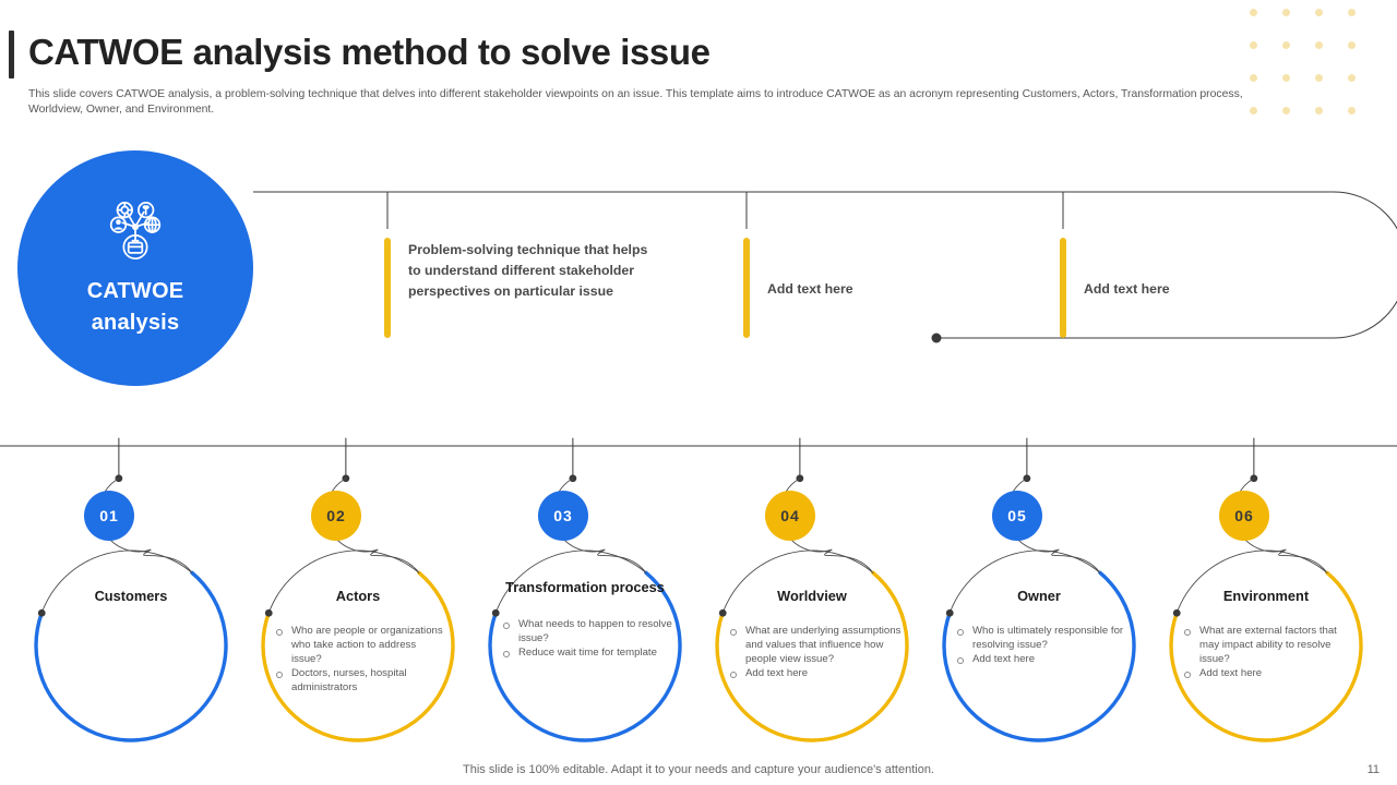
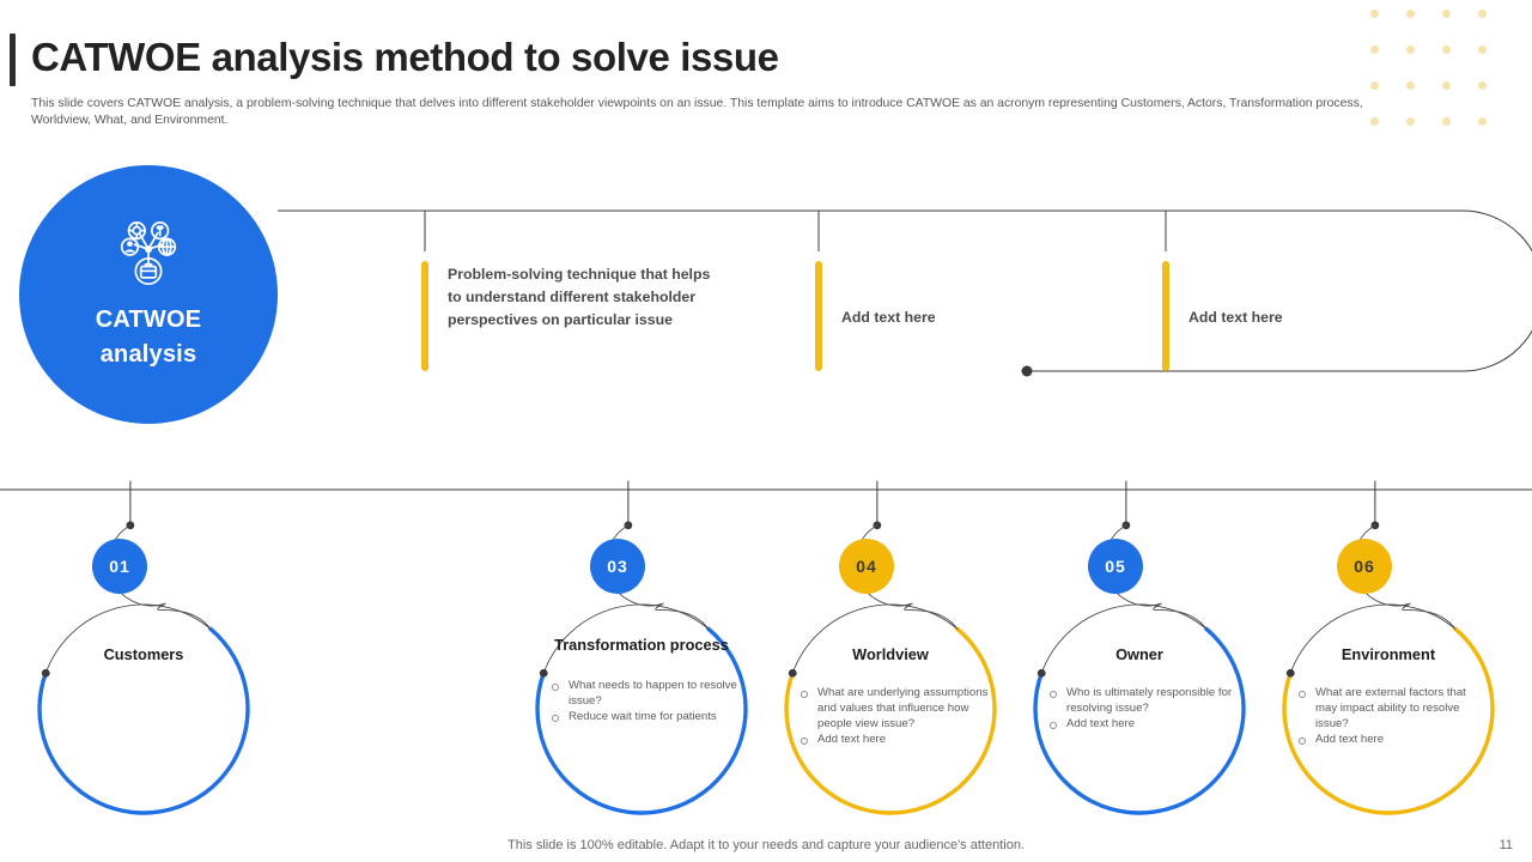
  CATWOE analysis method to solve issue
- This slide covers CATWOE analysis, a problem-solving technique that delves into different stakeholder viewpoints on an issue. This template aims to introduce CATWOE as an acronym representing Customers, Actors, Transformation process, Worldview, Owner, and Environment.
+ This slide covers CATWOE analysis, a problem-solving technique that delves into different stakeholder viewpoints on an issue. This template aims to introduce CATWOE as an acronym representing Customers, Actors, Transformation process, Worldview, What, and Environment.
  CATWOE
  analysis
  Problem-solving technique that helps to understand different stakeholder perspectives on particular issue
  Add text here
  Add text here
  01
  Customers
- 02
- Actors
- Who are people or organizations who take action to address issue?
- Doctors, nurses, hospital administrators
  03
  Transformation process
  What needs to happen to resolve issue?
- Reduce wait time for template
+ Reduce wait time for patients
  04
  Worldview
  What are underlying assumptions and values that influence how people view issue?
  Add text here
  05
  Owner
  Who is ultimately responsible for resolving issue?
  Add text here
  06
  Environment
  What are external factors that may impact ability to resolve issue?
  Add text here
  This slide is 100% editable. Adapt it to your needs and capture your audience's attention.
  11
